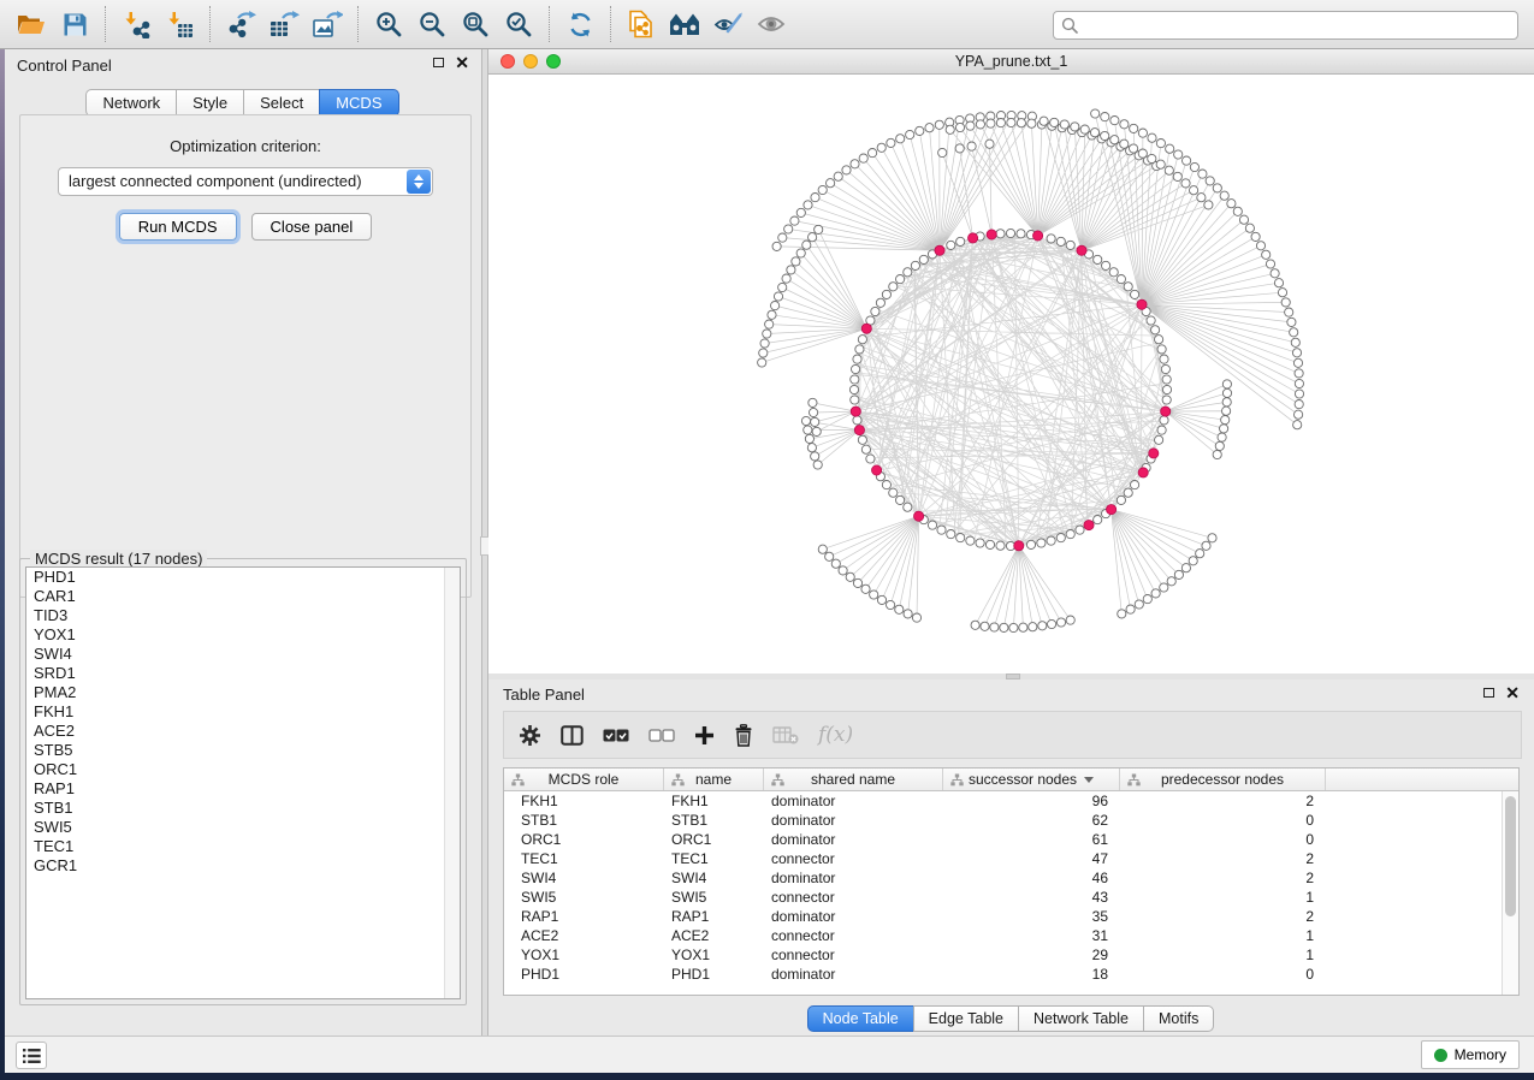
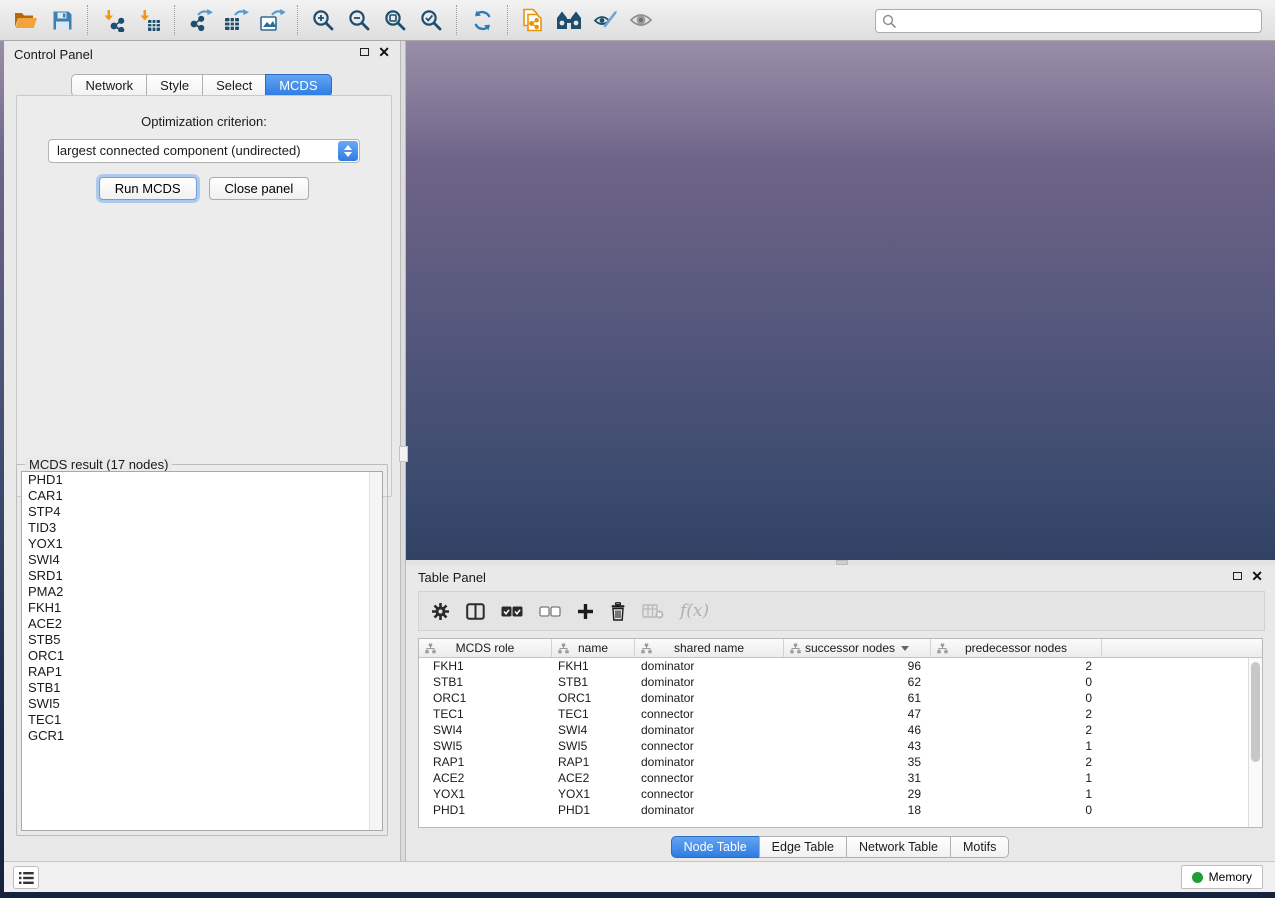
  Control Panel
  ✕
  Network
  Style
  Select
  MCDS
  Optimization criterion:
  largest connected component (undirected)
  Run MCDS
  Close panel
  MCDS result (17 nodes)
  PHD1
  CAR1
+ STP4
  TID3
  YOX1
  SWI4
  SRD1
  PMA2
  FKH1
  ACE2
  STB5
  ORC1
  RAP1
  STB1
  SWI5
  TEC1
  GCR1
- YPA_prune.txt_1
  Table Panel
  ✕
  f(x)
  MCDS role
  name
  shared name
  successor nodes
  predecessor nodes
  FKH1
  FKH1
  dominator
  96
  2
  STB1
  STB1
  dominator
  62
  0
  ORC1
  ORC1
  dominator
  61
  0
  TEC1
  TEC1
  connector
  47
  2
  SWI4
  SWI4
  dominator
  46
  2
  SWI5
  SWI5
  connector
  43
  1
  RAP1
  RAP1
  dominator
  35
  2
  ACE2
  ACE2
  connector
  31
  1
  YOX1
  YOX1
  connector
  29
  1
  PHD1
  PHD1
  dominator
  18
  0
  Node Table
  Edge Table
  Network Table
  Motifs
  Memory
